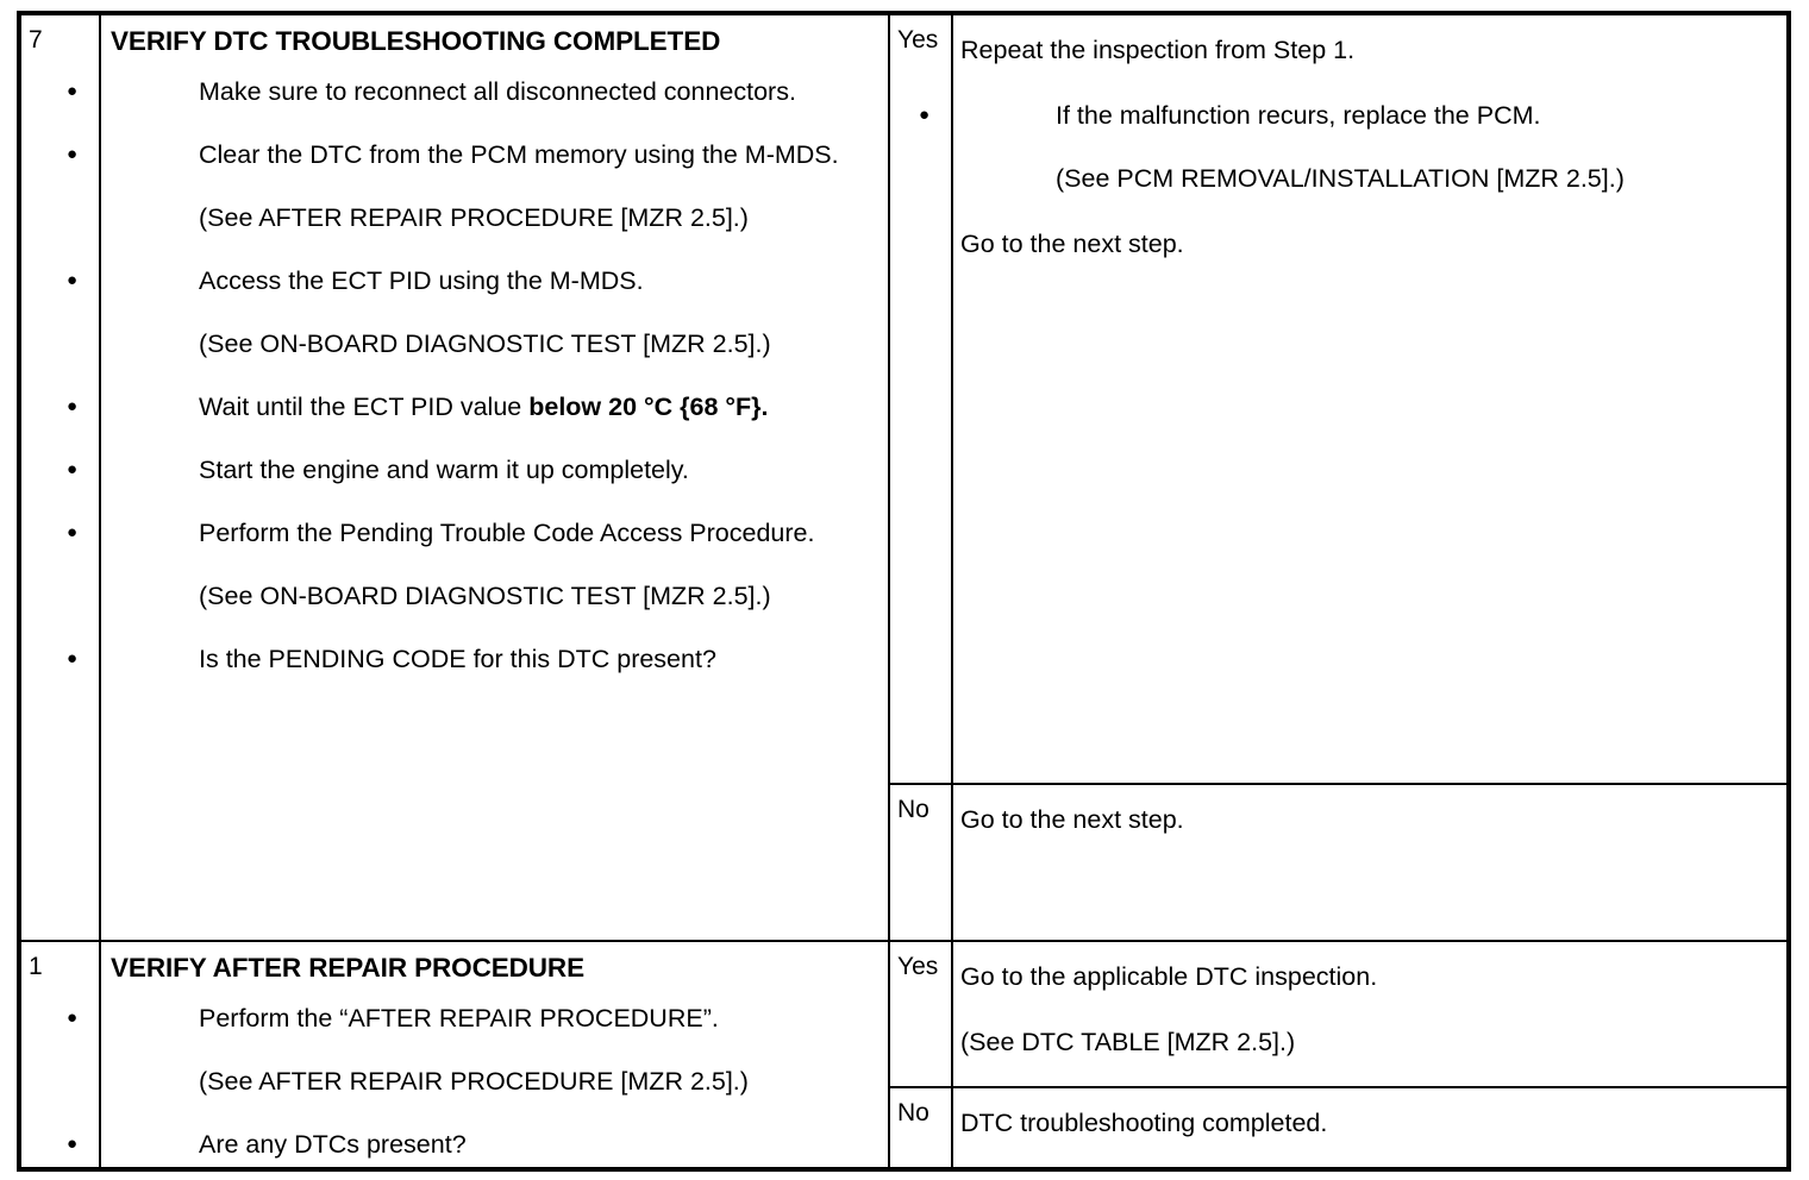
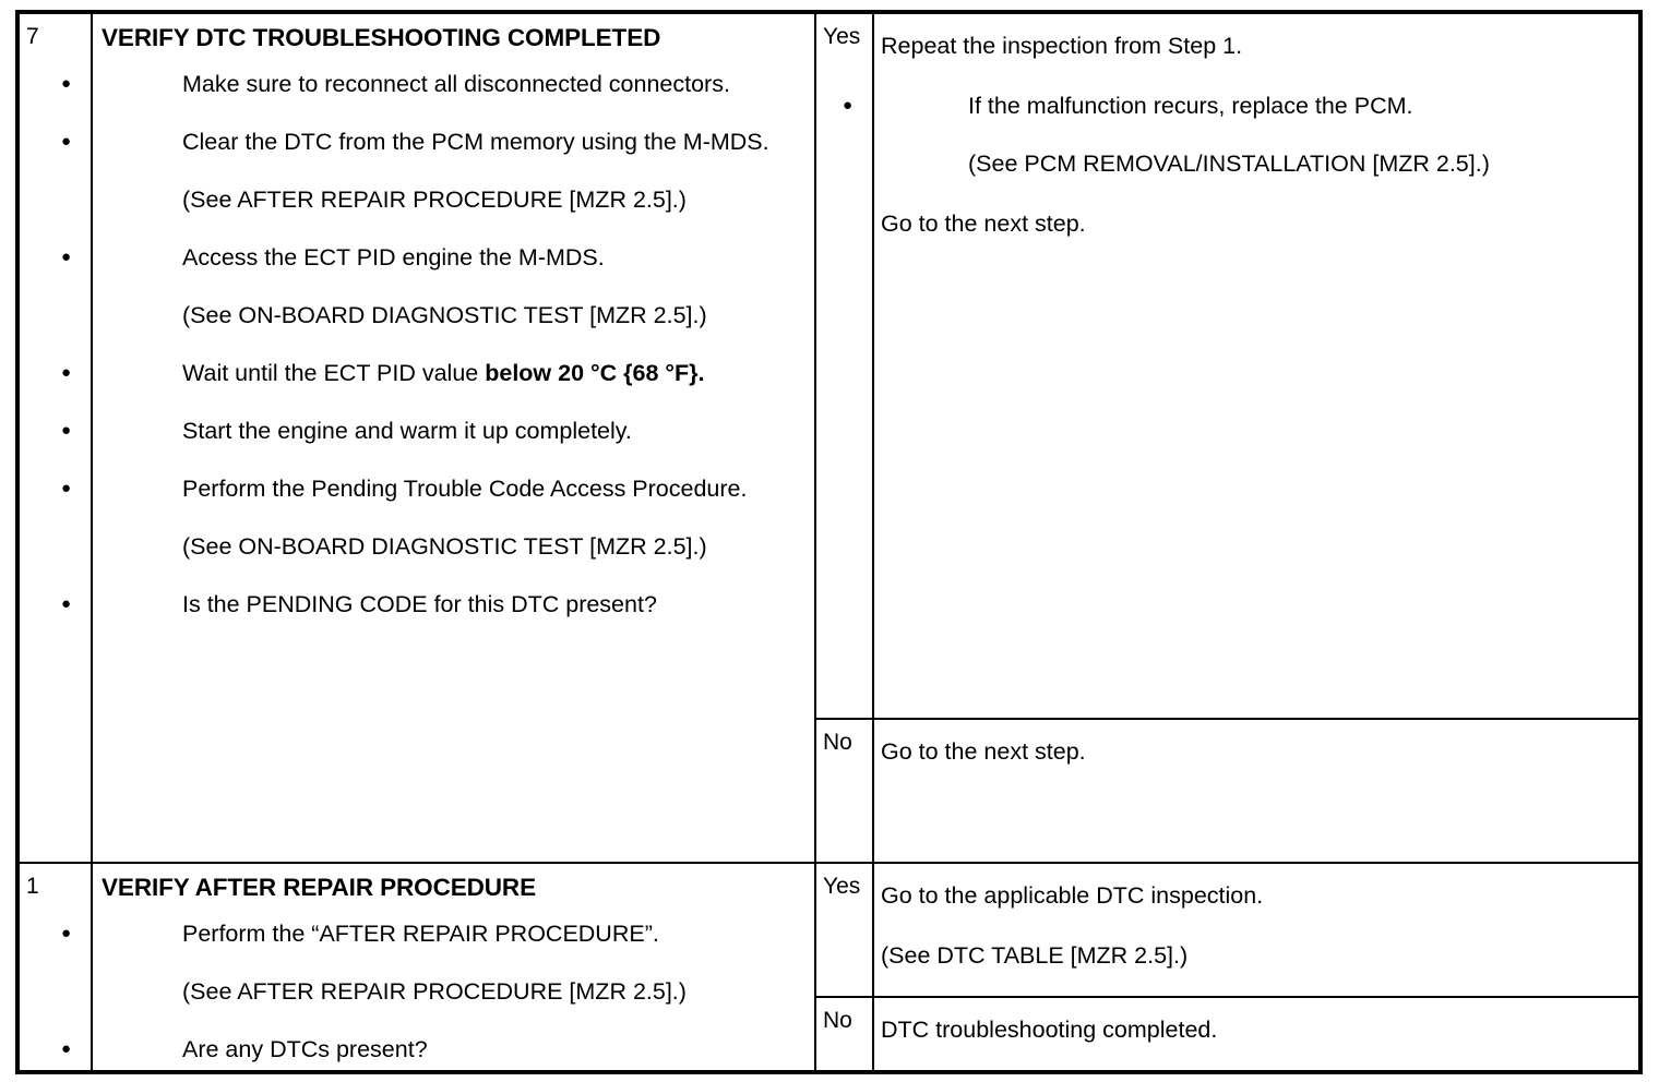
- 7	VERIFY DTC TROUBLESHOOTING COMPLETED Make sure to reconnect all disconnected connectors. Clear the DTC from the PCM memory using the M-MDS. (See AFTER REPAIR PROCEDURE [MZR 2.5].) Access the ECT PID using the M-MDS. (See ON-BOARD DIAGNOSTIC TEST [MZR 2.5].) Wait until the ECT PID value below 20 °C {68 °F}. Start the engine and warm it up completely. Perform the Pending Trouble Code Access Procedure. (See ON-BOARD DIAGNOSTIC TEST [MZR 2.5].) Is the PENDING CODE for this DTC present?	Yes	Repeat the inspection from Step 1. If the malfunction recurs, replace the PCM. (See PCM REMOVAL/INSTALLATION [MZR 2.5].) Go to the next step.
+ 7	VERIFY DTC TROUBLESHOOTING COMPLETED Make sure to reconnect all disconnected connectors. Clear the DTC from the PCM memory using the M-MDS. (See AFTER REPAIR PROCEDURE [MZR 2.5].) Access the ECT PID engine the M-MDS. (See ON-BOARD DIAGNOSTIC TEST [MZR 2.5].) Wait until the ECT PID value below 20 °C {68 °F}. Start the engine and warm it up completely. Perform the Pending Trouble Code Access Procedure. (See ON-BOARD DIAGNOSTIC TEST [MZR 2.5].) Is the PENDING CODE for this DTC present?	Yes	Repeat the inspection from Step 1. If the malfunction recurs, replace the PCM. (See PCM REMOVAL/INSTALLATION [MZR 2.5].) Go to the next step.
  No	Go to the next step.
  1	VERIFY AFTER REPAIR PROCEDURE Perform the “AFTER REPAIR PROCEDURE”. (See AFTER REPAIR PROCEDURE [MZR 2.5].) Are any DTCs present?	Yes	Go to the applicable DTC inspection. (See DTC TABLE [MZR 2.5].)
  No	DTC troubleshooting completed.
